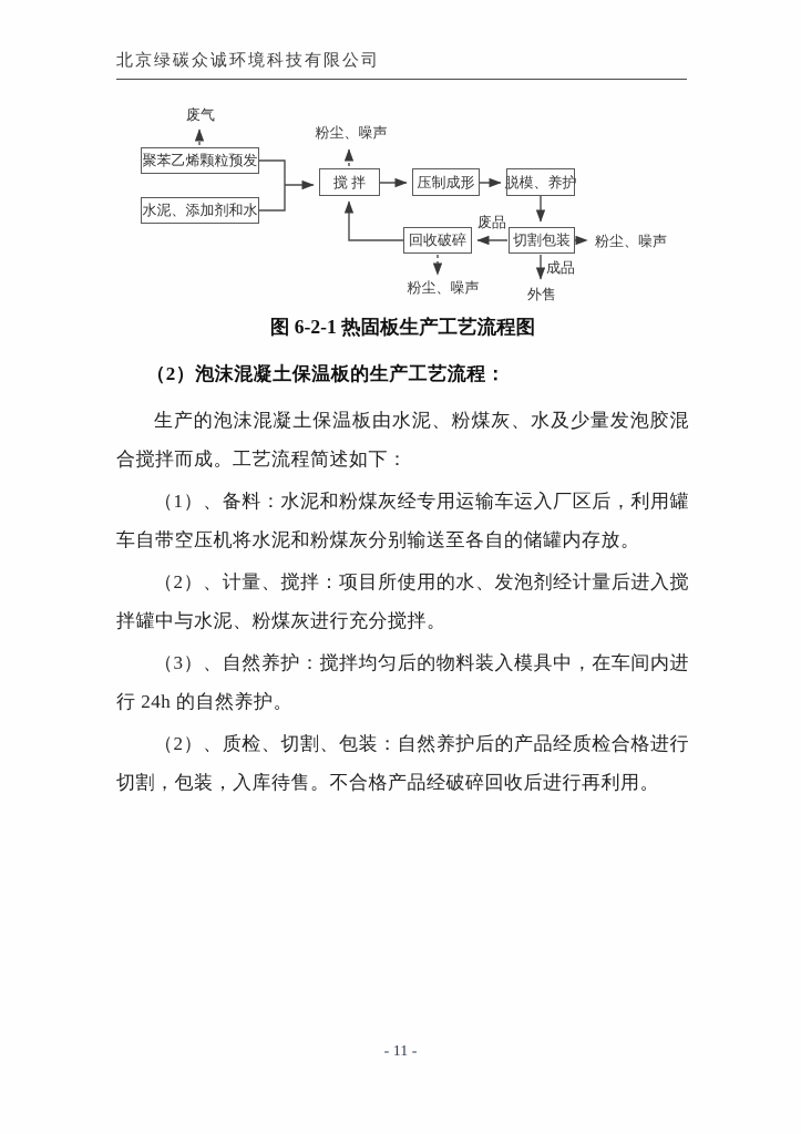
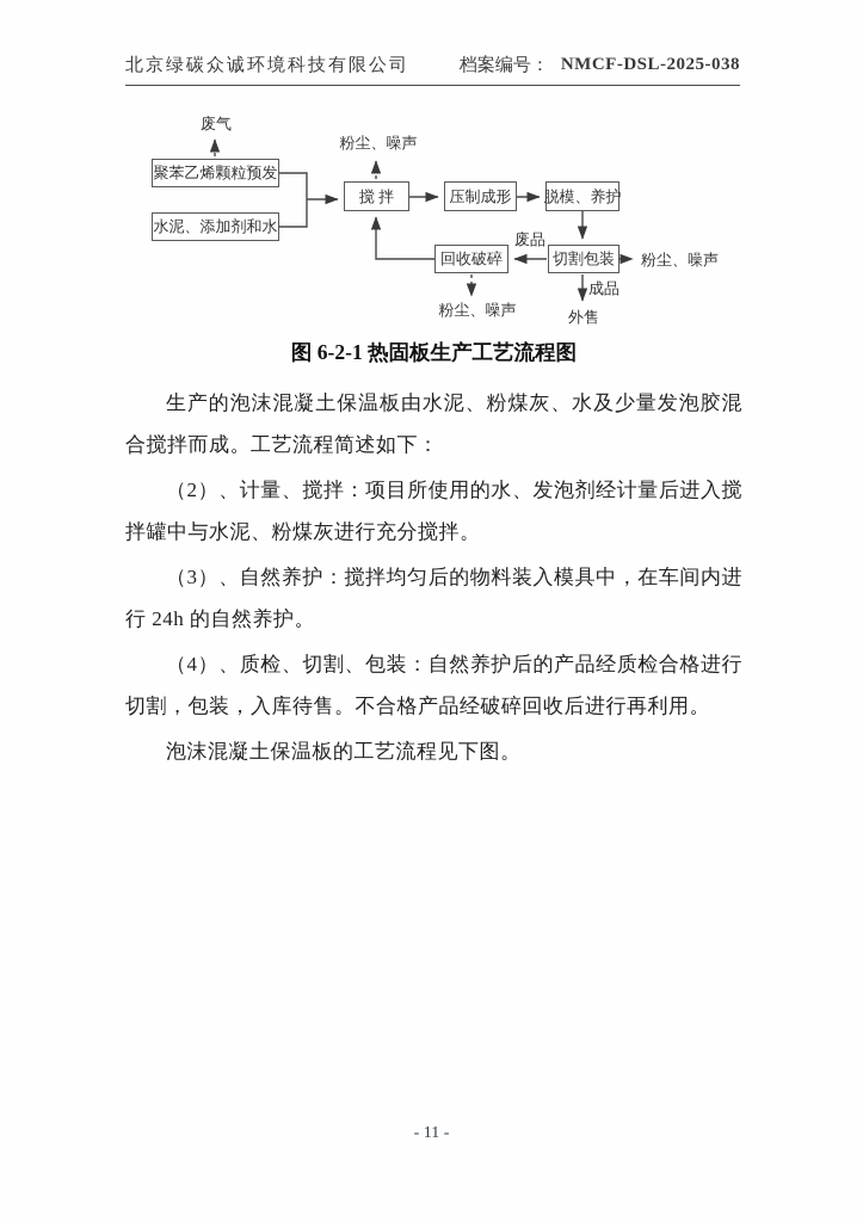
  北京绿碳众诚环境科技有限公司
+ 档案编号：
+ NMCF-DSL-2025-038
  聚苯乙烯颗粒预发
  水泥、添加剂和水
  搅 拌
  压制成形
  脱模、养护
  切割包装
  回收破碎
  废气
  粉尘、噪声
  废品
  粉尘、噪声
  成品
  外售
  粉尘、噪声
  图 6-2-1 热固板生产工艺流程图
- （2）泡沫混凝土保温板的生产工艺流程：
  生产的泡沫混凝土保温板由水泥、粉煤灰、水及少量发泡胶混合搅拌而成。工艺流程简述如下：
- （1）、备料：水泥和粉煤灰经专用运输车运入厂区后，利用罐车自带空压机将水泥和粉煤灰分别输送至各自的储罐内存放。
  （2）、计量、搅拌：项目所使用的水、发泡剂经计量后进入搅拌罐中与水泥、粉煤灰进行充分搅拌。
  （3）、自然养护：搅拌均匀后的物料装入模具中，在车间内进行 24h 的自然养护。
- （2）、质检、切割、包装：自然养护后的产品经质检合格进行切割，包装，入库待售。不合格产品经破碎回收后进行再利用。
+ （4）、质检、切割、包装：自然养护后的产品经质检合格进行切割，包装，入库待售。不合格产品经破碎回收后进行再利用。
+ 泡沫混凝土保温板的工艺流程见下图。
  - 11 -
